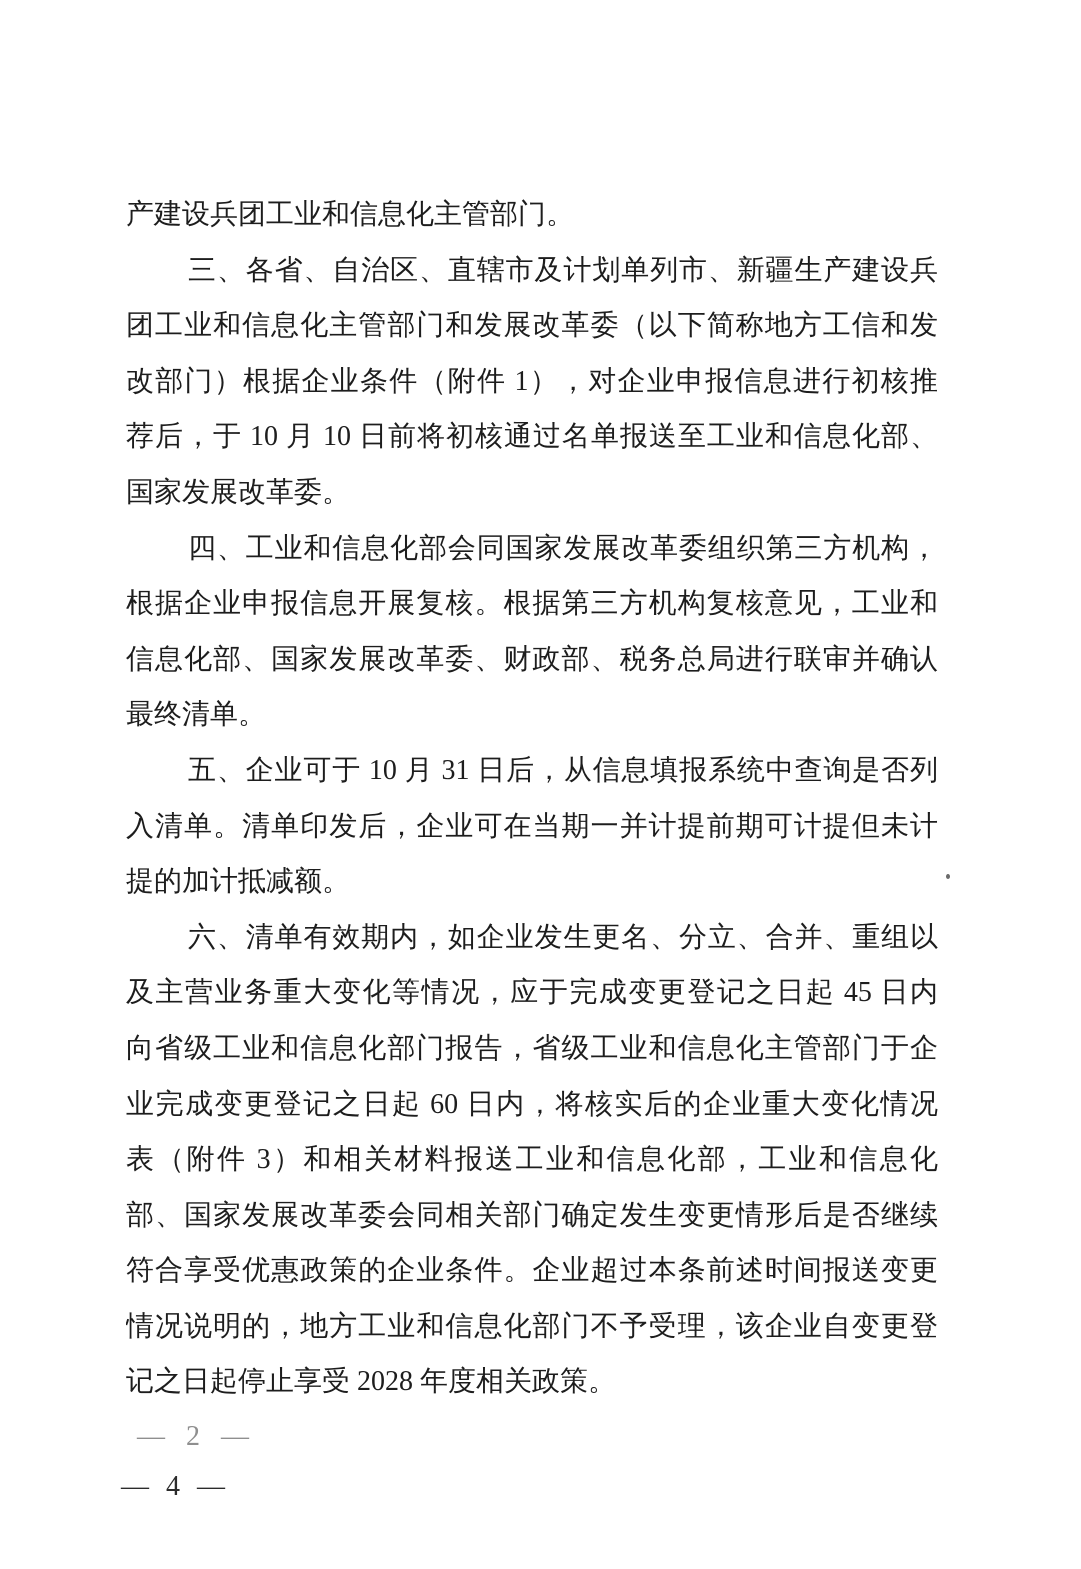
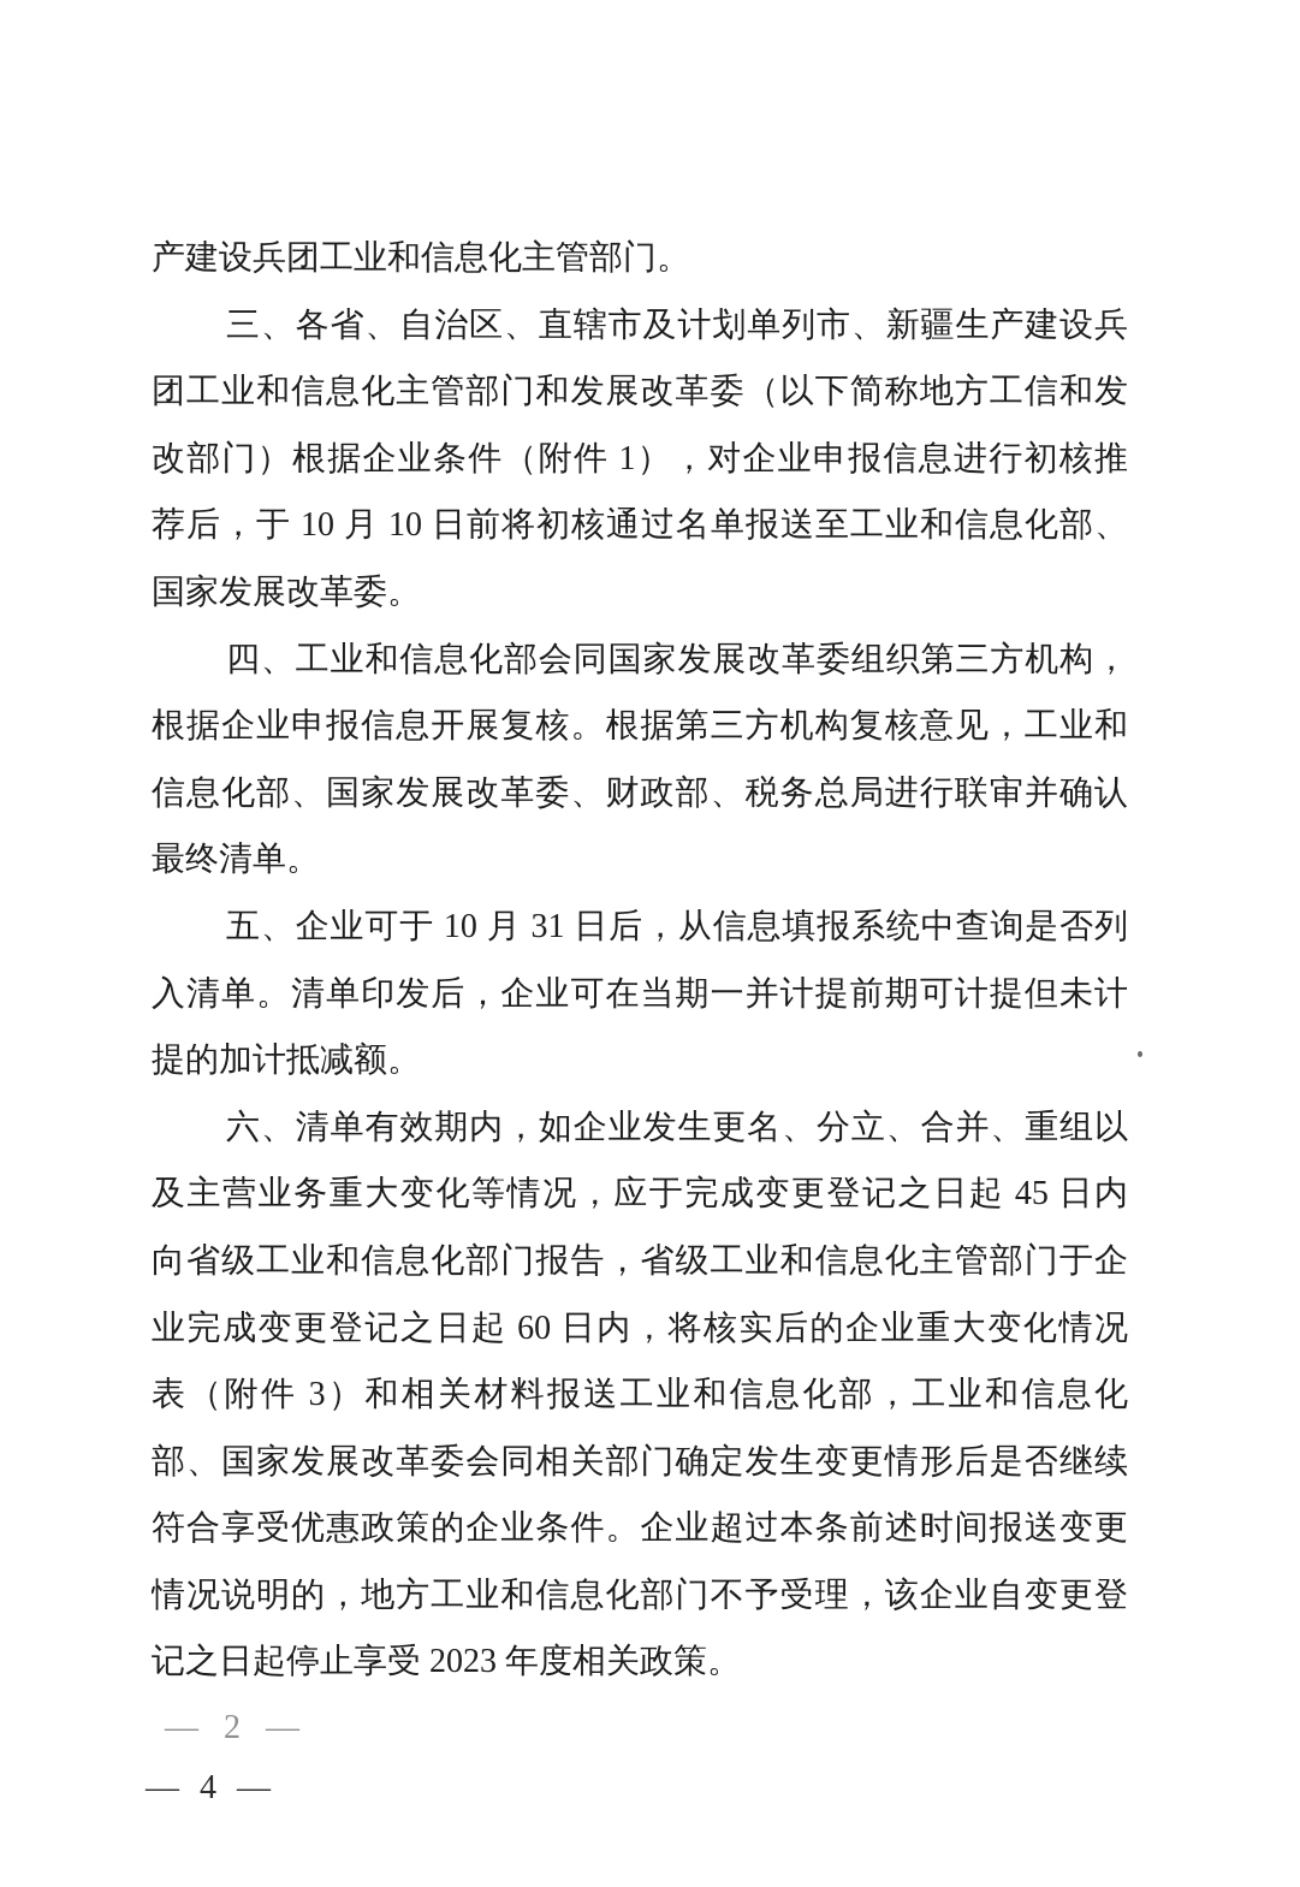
  产建设兵团工业和信息化主管部门。
  三、各省、自治区、直辖市及计划单列市、新疆生产建设兵
  团工业和信息化主管部门和发展改革委（以下简称地方工信和发
  改部门）根据企业条件（附件 1），对企业申报信息进行初核推
  荐后，于 10 月 10 日前将初核通过名单报送至工业和信息化部、
  国家发展改革委。
  四、工业和信息化部会同国家发展改革委组织第三方机构，
  根据企业申报信息开展复核。根据第三方机构复核意见，工业和
  信息化部、国家发展改革委、财政部、税务总局进行联审并确认
  最终清单。
  五、企业可于 10 月 31 日后，从信息填报系统中查询是否列
  入清单。清单印发后，企业可在当期一并计提前期可计提但未计
  提的加计抵减额。
  六、清单有效期内，如企业发生更名、分立、合并、重组以
  及主营业务重大变化等情况，应于完成变更登记之日起 45 日内
  向省级工业和信息化部门报告，省级工业和信息化主管部门于企
  业完成变更登记之日起 60 日内，将核实后的企业重大变化情况
  表（附件 3）和相关材料报送工业和信息化部，工业和信息化
  部、国家发展改革委会同相关部门确定发生变更情形后是否继续
  符合享受优惠政策的企业条件。企业超过本条前述时间报送变更
  情况说明的，地方工业和信息化部门不予受理，该企业自变更登
- 记之日起停止享受 2028 年度相关政策。
+ 记之日起停止享受 2023 年度相关政策。
  — 2 —
  — 4 —
